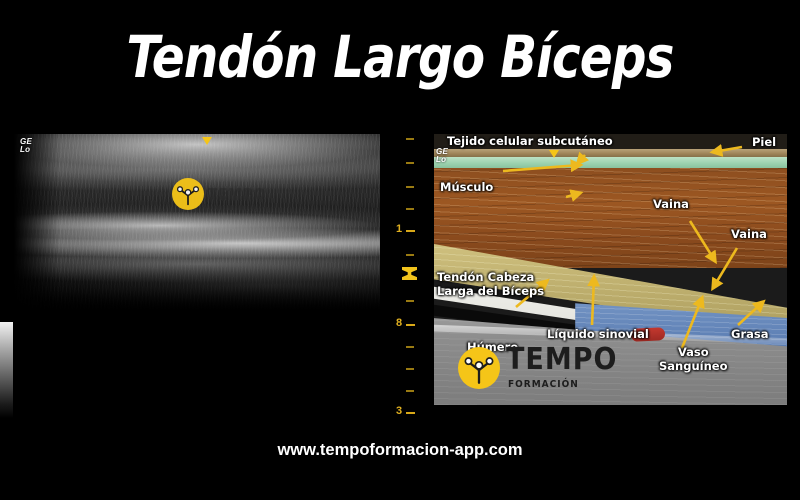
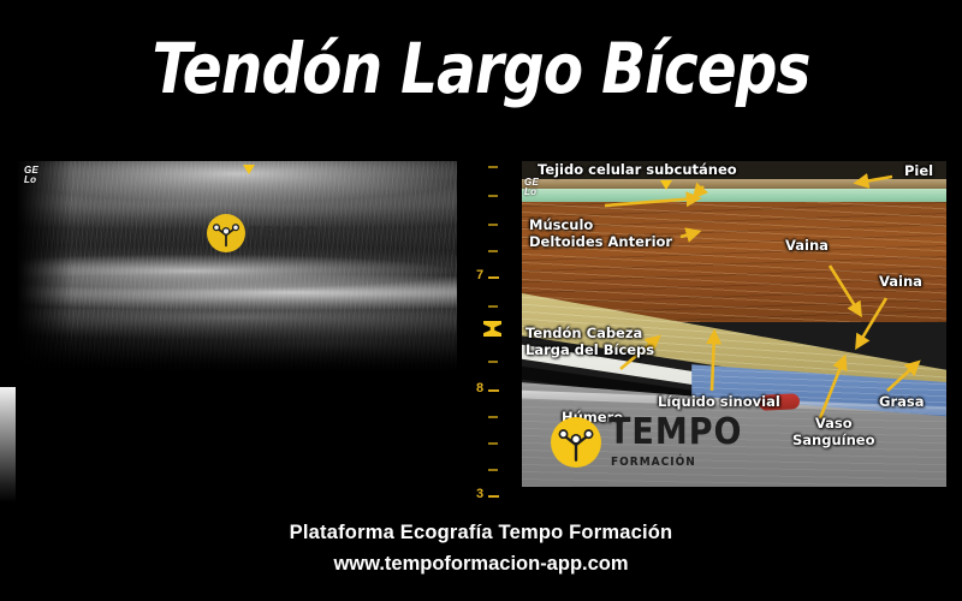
  Tendón Largo Bíceps
  GE
  Lo
  TEMPO
- 1
+ 7
  8
  3
  GE
  Lo
  Tejido celular subcutáneo
  Piel
  Músculo
+ Deltoides Anterior
  Vaina
  Vaina
  Tendón Cabeza
  Larga del Bíceps
  Líquido sinovial
  Vaso
  Sanguíneo
  Grasa
  TEMPO
  FORMACIÓN
+ Plataforma Ecografía Tempo Formación
  www.tempoformacion-app.com
